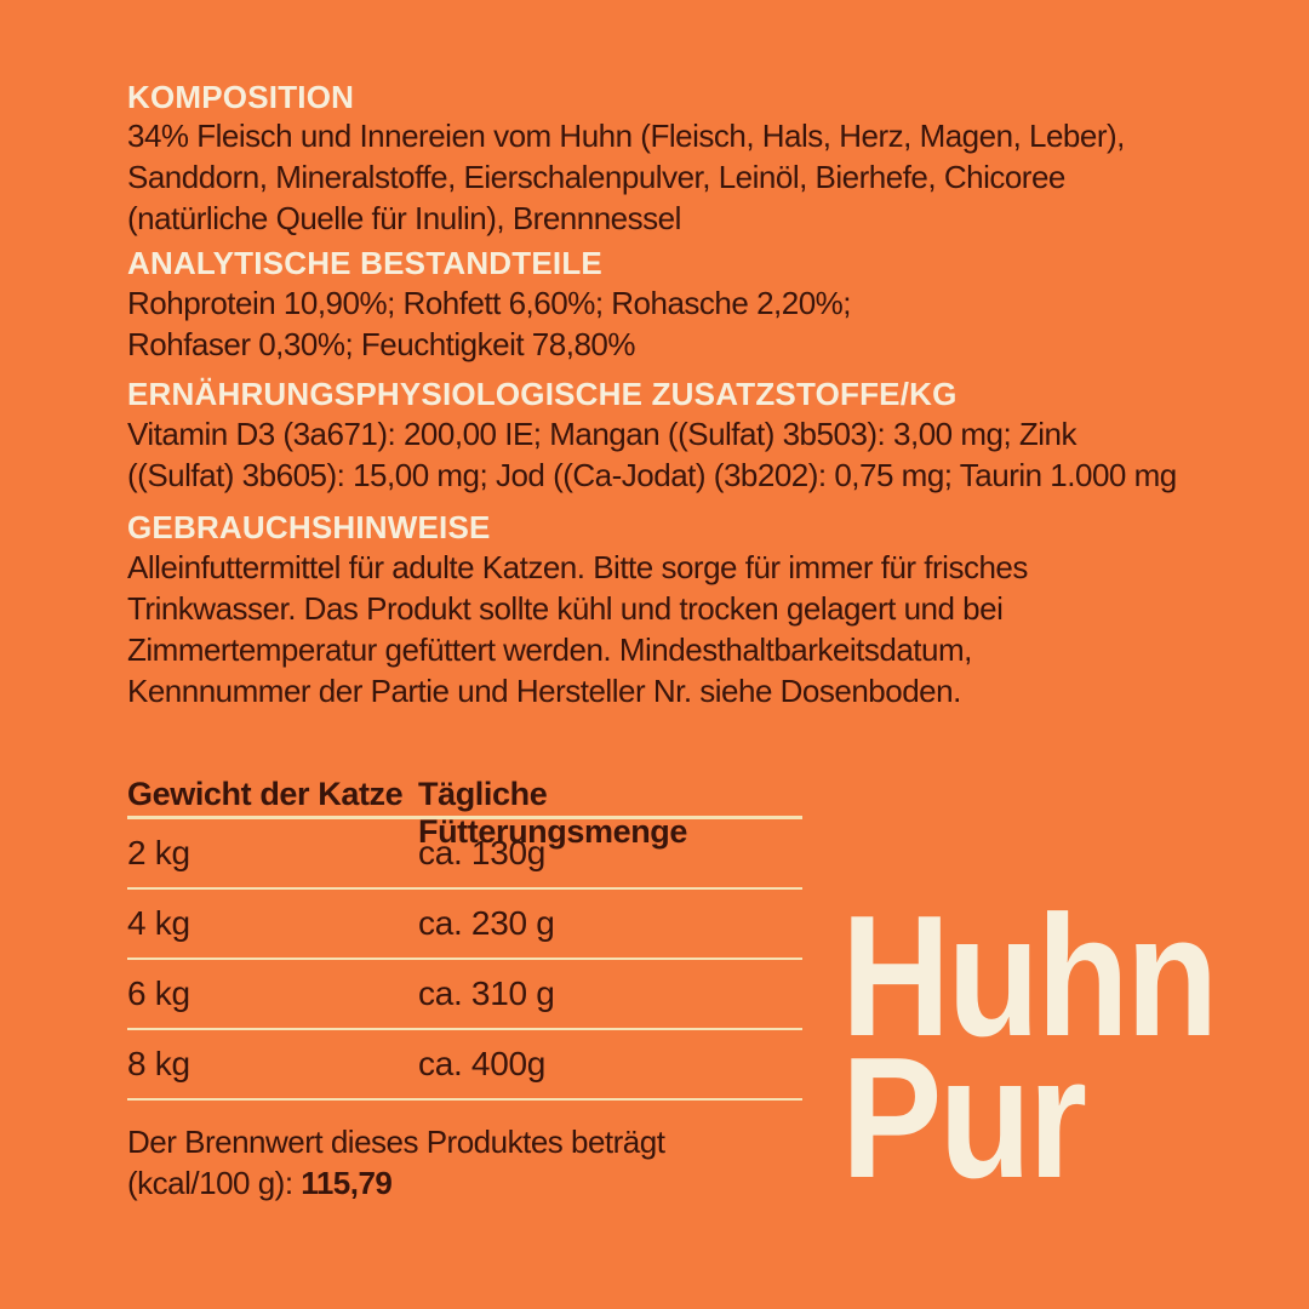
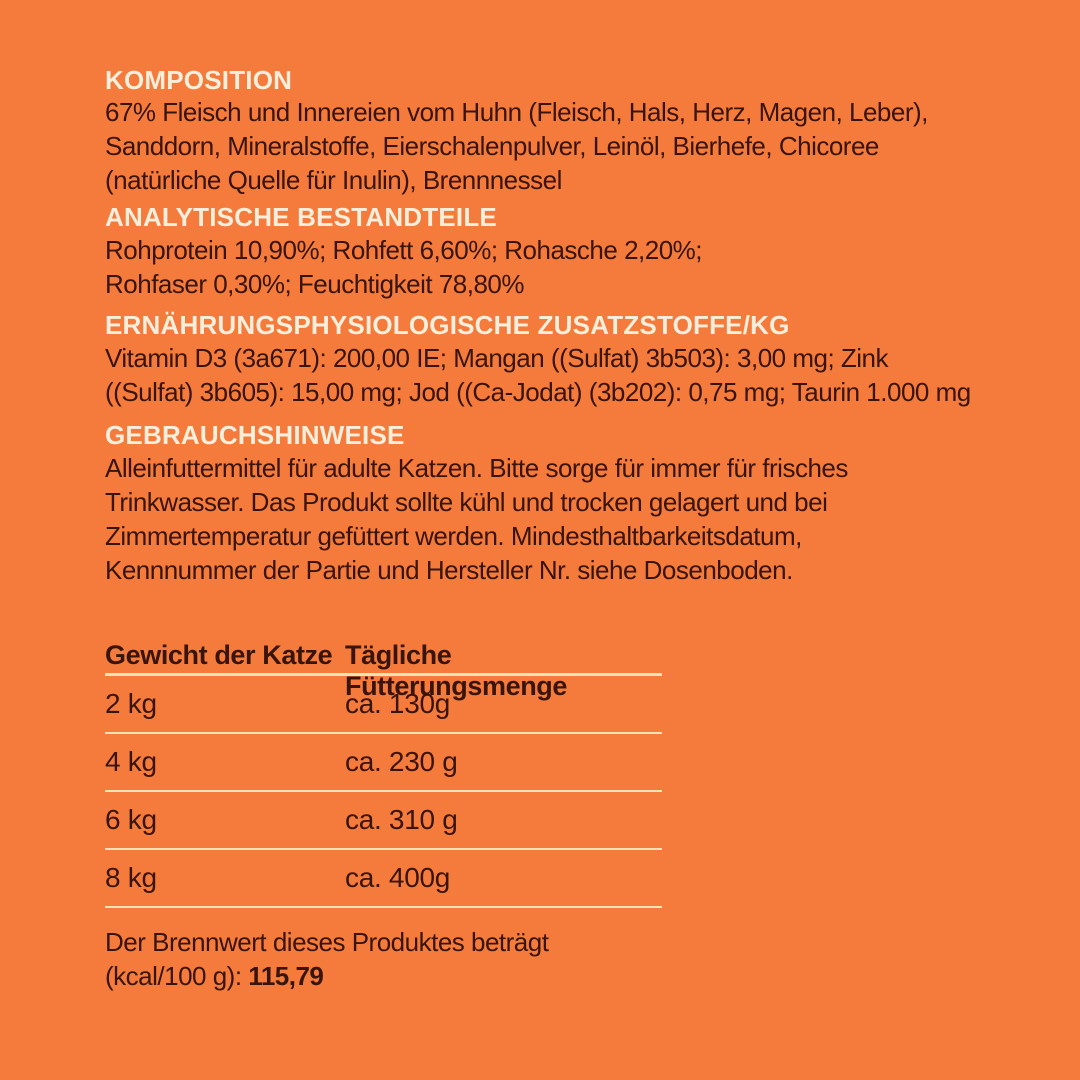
  KOMPOSITION
- 34% Fleisch und Innereien vom Huhn (Fleisch, Hals, Herz, Magen, Leber),
+ 67% Fleisch und Innereien vom Huhn (Fleisch, Hals, Herz, Magen, Leber),
  Sanddorn, Mineralstoffe, Eierschalenpulver, Leinöl, Bierhefe, Chicoree
  (natürliche Quelle für Inulin), Brennnessel
  ANALYTISCHE BESTANDTEILE
  Rohprotein 10,90%; Rohfett 6,60%; Rohasche 2,20%;
  Rohfaser 0,30%; Feuchtigkeit 78,80%
  ERNÄHRUNGSPHYSIOLOGISCHE ZUSATZSTOFFE/KG
  Vitamin D3 (3a671): 200,00 IE; Mangan ((Sulfat) 3b503): 3,00 mg; Zink
  ((Sulfat) 3b605): 15,00 mg; Jod ((Ca-Jodat) (3b202): 0,75 mg; Taurin 1.000 mg
  GEBRAUCHSHINWEISE
  Alleinfuttermittel für adulte Katzen. Bitte sorge für immer für frisches
  Trinkwasser. Das Produkt sollte kühl und trocken gelagert und bei
  Zimmertemperatur gefüttert werden. Mindesthaltbarkeitsdatum,
  Kennnummer der Partie und Hersteller Nr. siehe Dosenboden.
  Gewicht der Katze
  Tägliche Fütterungsmenge
  2 kg
  ca. 130g
  4 kg
  ca. 230 g
  6 kg
  ca. 310 g
  8 kg
  ca. 400g
  Der Brennwert dieses Produktes beträgt
  (kcal/100 g): 115,79
- Huhn
- Pur
